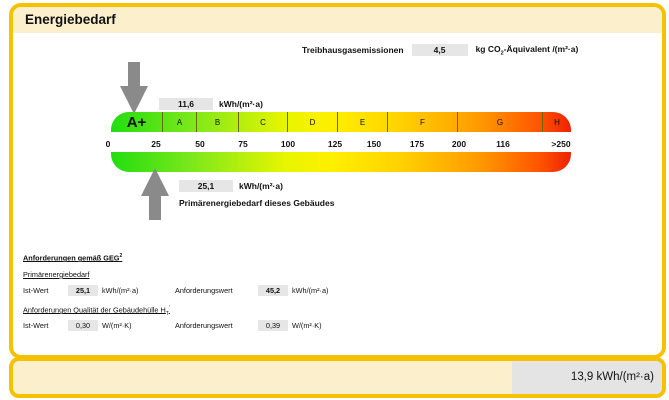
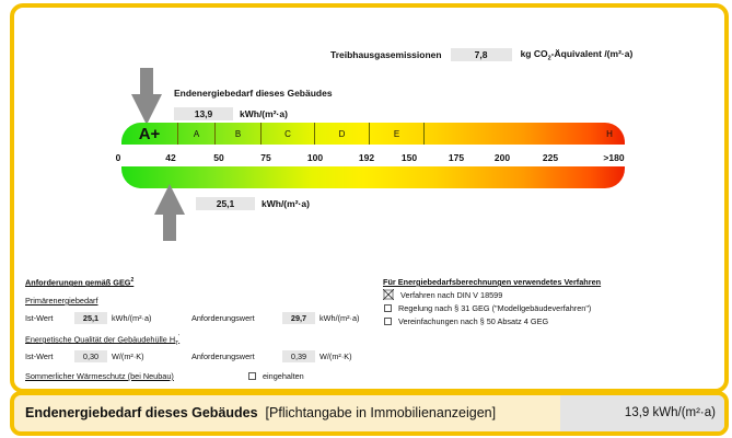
- Energiebedarf
  Treibhausgasemissionen
- 4,5
+ 7,8
  kg CO -Äquivalent /(m²·a)
+ Endenergiebedarf dieses Gebäudes
- 11,6
+ 13,9
  kWh/(m²·a)
  A+
  A
  B
  C
  D
  E
- F
- G
  H
  0
- 25
+ 42
  50
  75
  100
- 125
+ 192
  150
  175
  200
- 116
+ 225
- >250
+ >180
  25,1
  kWh/(m²·a)
- Primärenergiebedarf dieses Gebäudes
  Anforderungen gemäß GEG
  Primärenergiebedarf
  Ist-Wert
  25,1
  kWh/(m²·a)
  Anforderungswert
- 45,2
+ 29,7
  kWh/(m²·a)
- Anforderungen Qualität der Gebäudehülle H
+ Energetische Qualität der Gebäudehülle H
  Ist-Wert
  0,30
  W/(m²·K)
  Anforderungswert
  0,39
  W/(m²·K)
+ Sommerlicher Wärmeschutz (bei Neubau)
+ eingehalten
+ Für Energiebedarfsberechnungen verwendetes Verfahren
+ Verfahren nach DIN V 18599
+ Regelung nach § 31 GEG ("Modellgebäudeverfahren")
+ Vereinfachungen nach § 50 Absatz 4 GEG
+ Endenergiebedarf dieses Gebäudes [Pflichtangabe in Immobilienanzeigen]
  13,9 kWh/(m²·a)
